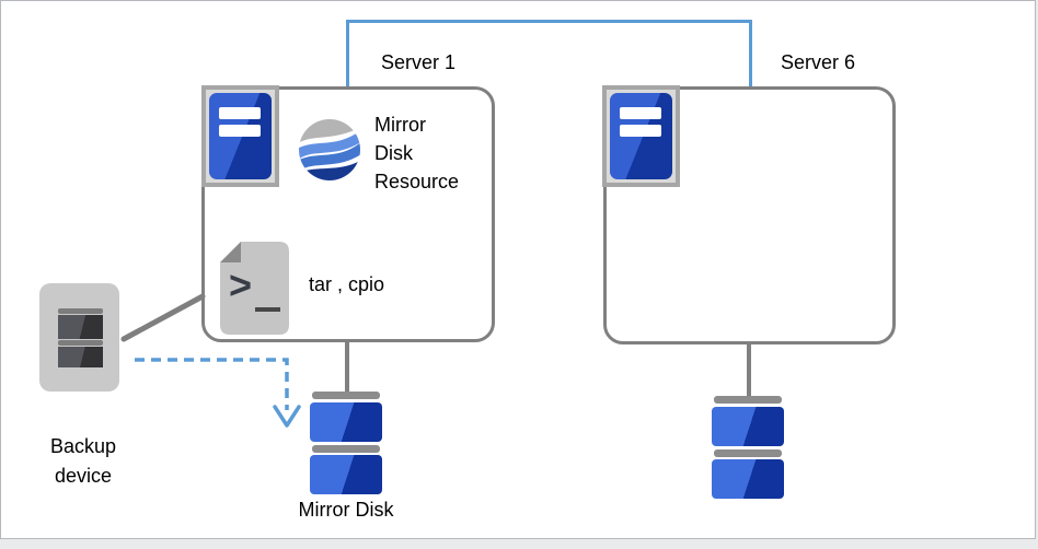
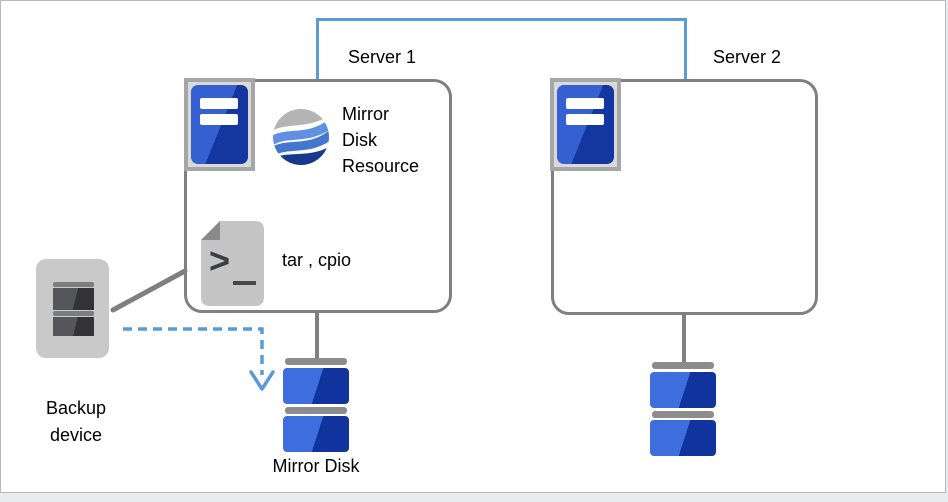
  Server 1
- Server 6
+ Server 2
  Mirror
  Disk
  Resource
  >
  tar , cpio
  Backup
  device
  Mirror Disk
